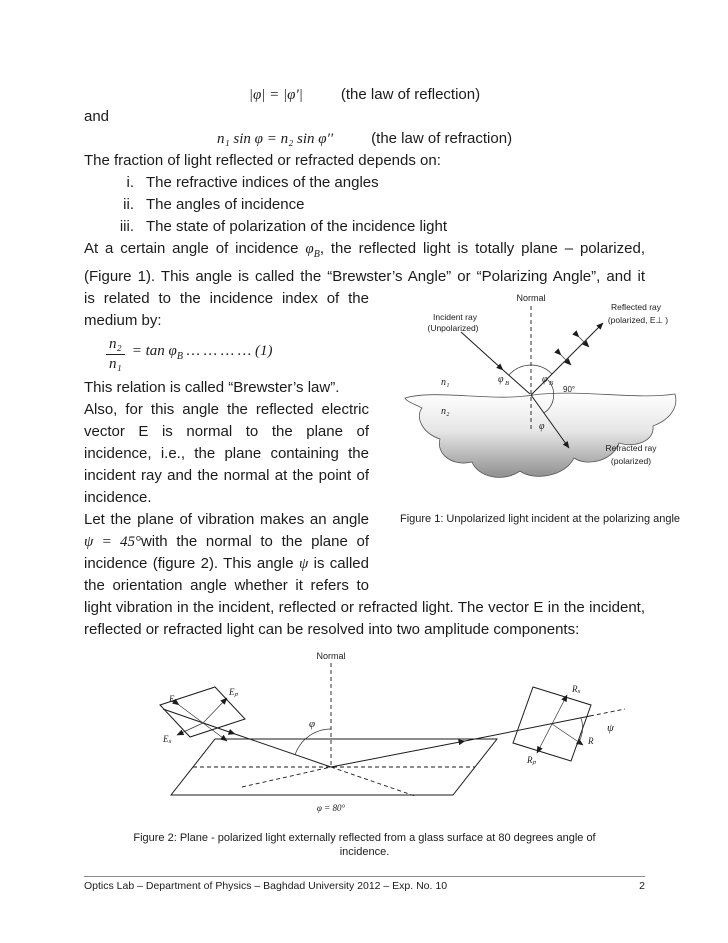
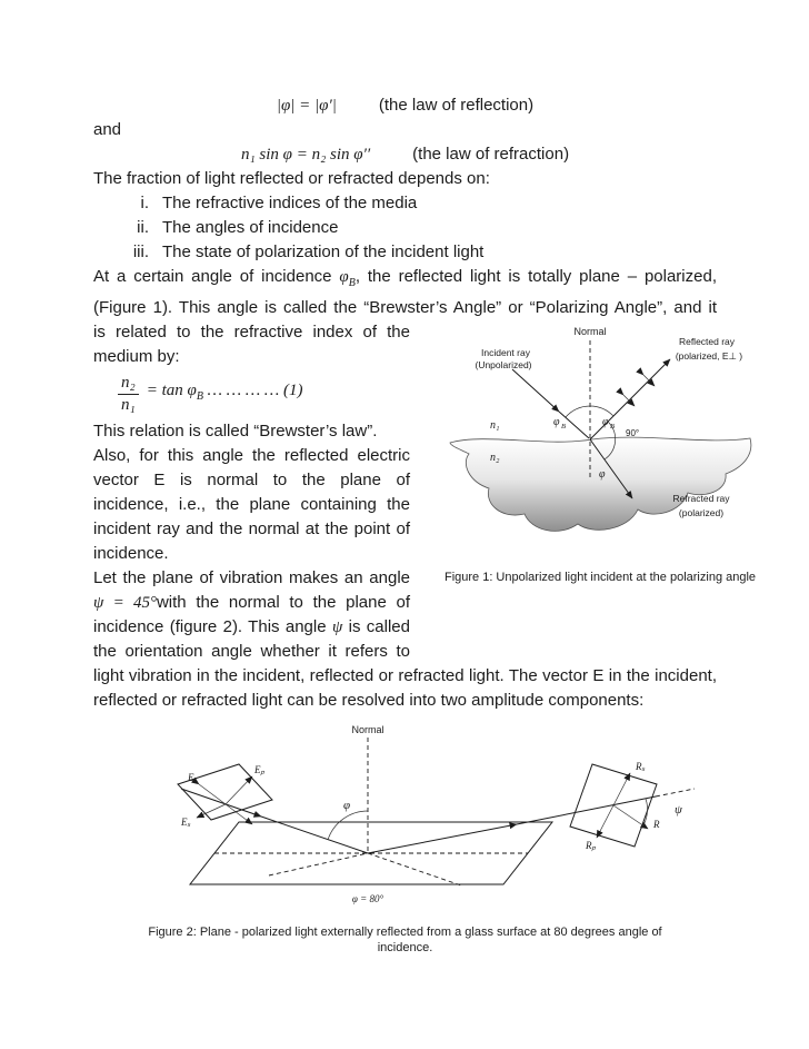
  |φ| = |φ′| (the law of reflection)
  and
  n₁ sin φ = n₂ sin φ′′ (the law of refraction)
  The fraction of light reflected or refracted depends on:
  i.
- The refractive indices of the angles
+ The refractive indices of the media
  ii.
  The angles of incidence
  iii.
- The state of polarization of the incidence light
+ The state of polarization of the incident light
  At a certain angle of incidence φB, the reflected light is totally plane – polarized, (Figure 1). This angle is called the “Brewster’s Angle” or “Polarizing Angle”, and it
  Normal
  Incident ray
  (Unpolarized)
  Reflected ray
  (polarized, E⊥ )
  φ
  φ
  90°
  n₁
  n₂
  φ
  Refracted ray
  (polarized)
  Figure 1: Unpolarized light incident at the polarizing angle
- is related to the incidence index of the medium by:
+ is related to the refractive index of the medium by:
  n₂
  n₁
  = tan φB … … … … (1)
  This relation is called “Brewster’s law”.
  Also, for this angle the reflected electric vector E is normal to the plane of incidence, i.e., the plane containing the incident ray and the normal at the point of incidence.
  Let the plane of vibration makes an angle ψ = 45°with the normal to the plane of incidence (figure 2). This angle ψ is called the orientation angle whether it refers to light vibration in the incident, reflected or refracted light. The vector E in the incident, reflected or refracted light can be resolved into two amplitude components:
  Normal
  Eₚ
  E
  Eₛ
  φ
  Rₛ
  R
  Rₚ
  ψ
  φ = 80°
  Figure 2: Plane - polarized light externally reflected from a glass surface at 80 degrees angle of
  incidence.
- Optics Lab – Department of Physics – Baghdad University 2012 – Exp. No. 10
- 2
